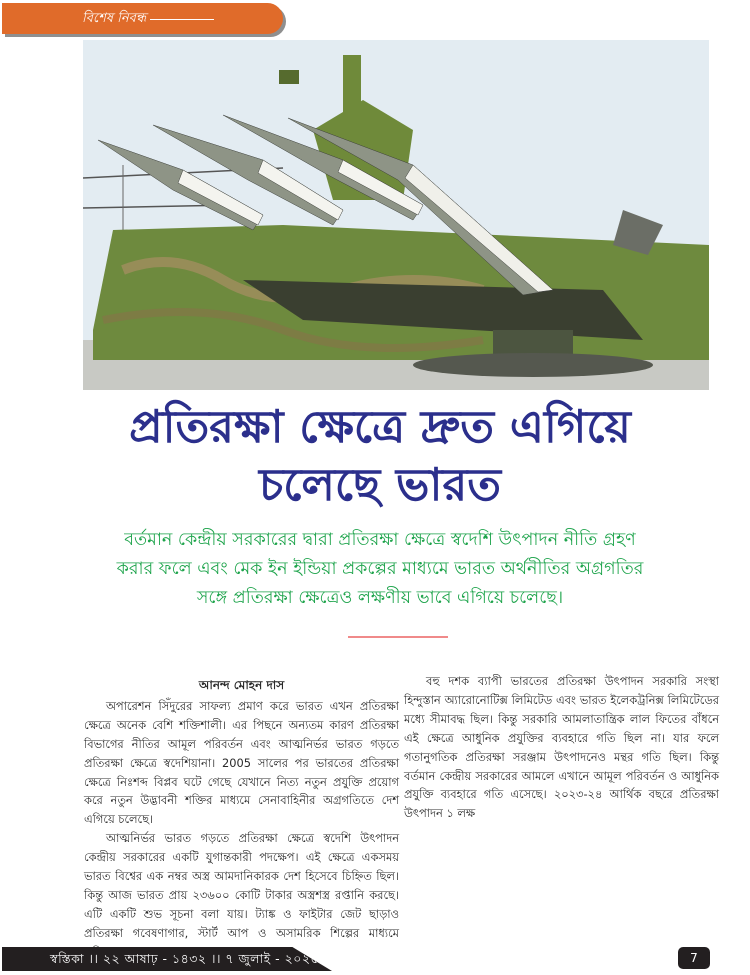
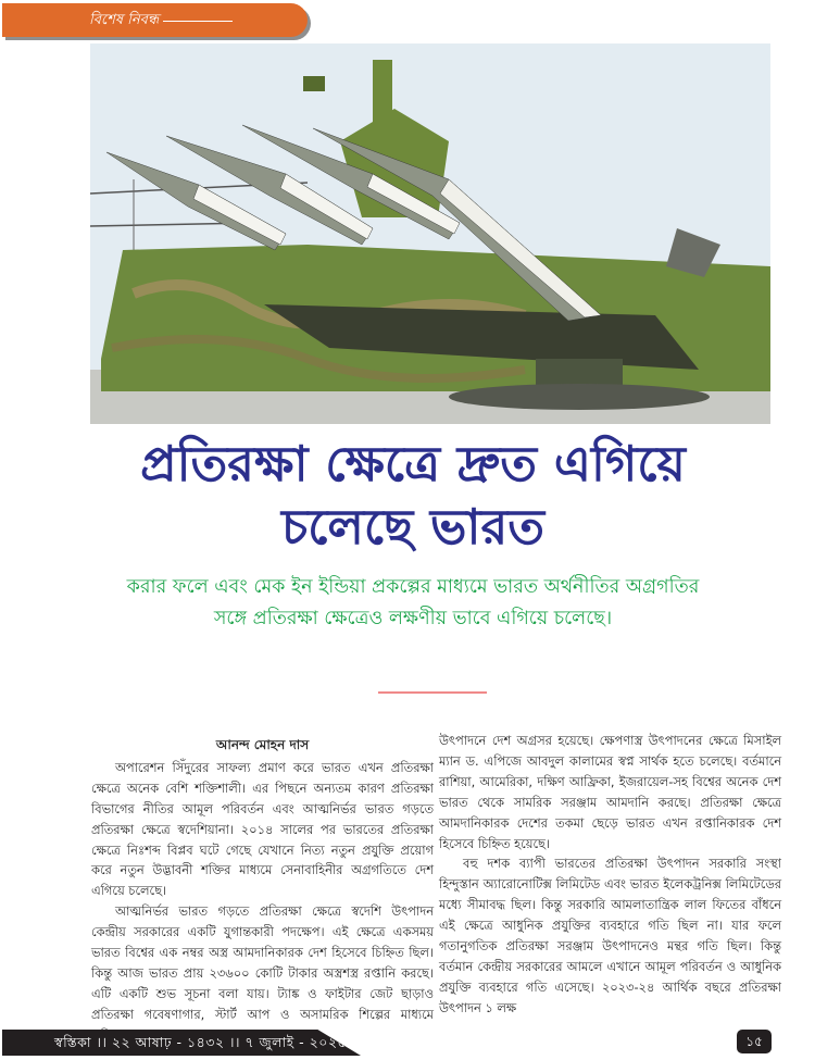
  বিশেষ নিবন্ধ
  প্রতিরক্ষা ক্ষেত্রে দ্রুত এগিয়ে
  চলেছে ভারত
- বর্তমান কেন্দ্রীয় সরকারের দ্বারা প্রতিরক্ষা ক্ষেত্রে স্বদেশি উৎপাদন নীতি গ্রহণ
  করার ফলে এবং মেক ইন ইন্ডিয়া প্রকল্পের মাধ্যমে ভারত অর্থনীতির অগ্রগতির
  সঙ্গে প্রতিরক্ষা ক্ষেত্রেও লক্ষণীয় ভাবে এগিয়ে চলেছে।
  আনন্দ মোহন দাস
- অপারেশন সিঁদুরের সাফল্য প্রমাণ করে ভারত এখন প্রতিরক্ষা ক্ষেত্রে অনেক বেশি শক্তিশালী। এর পিছনে অন্যতম কারণ প্রতিরক্ষা বিভাগের নীতির আমূল পরিবর্তন এবং আত্মনির্ভর ভারত গড়তে প্রতিরক্ষা ক্ষেত্রে স্বদেশিয়ানা। 2005 সালের পর ভারতের প্রতিরক্ষা ক্ষেত্রে নিঃশব্দ বিপ্লব ঘটে গেছে যেখানে নিত্য নতুন প্রযুক্তি প্রয়োগ করে নতুন উদ্ভাবনী শক্তির মাধ্যমে সেনাবাহিনীর অগ্রগতিতে দেশ এগিয়ে চলেছে।
+ অপারেশন সিঁদুরের সাফল্য প্রমাণ করে ভারত এখন প্রতিরক্ষা ক্ষেত্রে অনেক বেশি শক্তিশালী। এর পিছনে অন্যতম কারণ প্রতিরক্ষা বিভাগের নীতির আমূল পরিবর্তন এবং আত্মনির্ভর ভারত গড়তে প্রতিরক্ষা ক্ষেত্রে স্বদেশিয়ানা। ২০১৪ সালের পর ভারতের প্রতিরক্ষা ক্ষেত্রে নিঃশব্দ বিপ্লব ঘটে গেছে যেখানে নিত্য নতুন প্রযুক্তি প্রয়োগ করে নতুন উদ্ভাবনী শক্তির মাধ্যমে সেনাবাহিনীর অগ্রগতিতে দেশ এগিয়ে চলেছে।
  আত্মনির্ভর ভারত গড়তে প্রতিরক্ষা ক্ষেত্রে স্বদেশি উৎপাদন কেন্দ্রীয় সরকারের একটি যুগান্তকারী পদক্ষেপ। এই ক্ষেত্রে একসময় ভারত বিশ্বের এক নম্বর অস্ত্র আমদানিকারক দেশ হিসেবে চিহ্নিত ছিল। কিন্তু আজ ভারত প্রায় ২৩৬০০ কোটি টাকার অস্ত্রশস্ত্র রপ্তানি করছে। এটি একটি শুভ সূচনা বলা যায়। ট্যাঙ্ক ও ফাইটার জেট ছাড়াও প্রতিরক্ষা গবেষণাগার, স্টার্ট আপ ও অসামরিক শিল্পের মাধ্যমে
+ উৎপাদনে দেশ অগ্রসর হয়েছে। ক্ষেপণাস্ত্র উৎপাদনের ক্ষেত্রে মিসাইল ম্যান ড. এপিজে আবদুল কালামের স্বপ্ন সার্থক হতে চলেছে। বর্তমানে রাশিয়া, আমেরিকা, দক্ষিণ আফ্রিকা, ইজরায়েল-সহ বিশ্বের অনেক দেশ ভারত থেকে সামরিক সরঞ্জাম আমদানি করছে। প্রতিরক্ষা ক্ষেত্রে আমদানিকারক দেশের তকমা ছেড়ে ভারত এখন রপ্তানিকারক দেশ হিসেবে চিহ্নিত হয়েছে।
  বহু দশক ব্যাপী ভারতের প্রতিরক্ষা উৎপাদন সরকারি সংস্থা হিন্দুস্তান অ্যারোনোটিক্স লিমিটেড এবং ভারত ইলেকট্রনিক্স লিমিটেডের মধ্যে সীমাবদ্ধ ছিল। কিন্তু সরকারি আমলাতান্ত্রিক লাল ফিতের বাঁধনে এই ক্ষেত্রে আধুনিক প্রযুক্তির ব্যবহারে গতি ছিল না। যার ফলে গতানুগতিক প্রতিরক্ষা সরঞ্জাম উৎপাদনেও মন্থর গতি ছিল। কিন্তু বর্তমান কেন্দ্রীয় সরকারের আমলে এখানে আমূল পরিবর্তন ও আধুনিক প্রযুক্তি ব্যবহারে গতি এসেছে। ২০২৩-২৪ আর্থিক বছরে প্রতিরক্ষা উৎপাদন ১ লক্ষ
  স্বস্তিকা ।। ২২ আষাঢ় - ১৪৩২ ।। ৭ জুলাই - ২০২
- 7
+ ১৫
